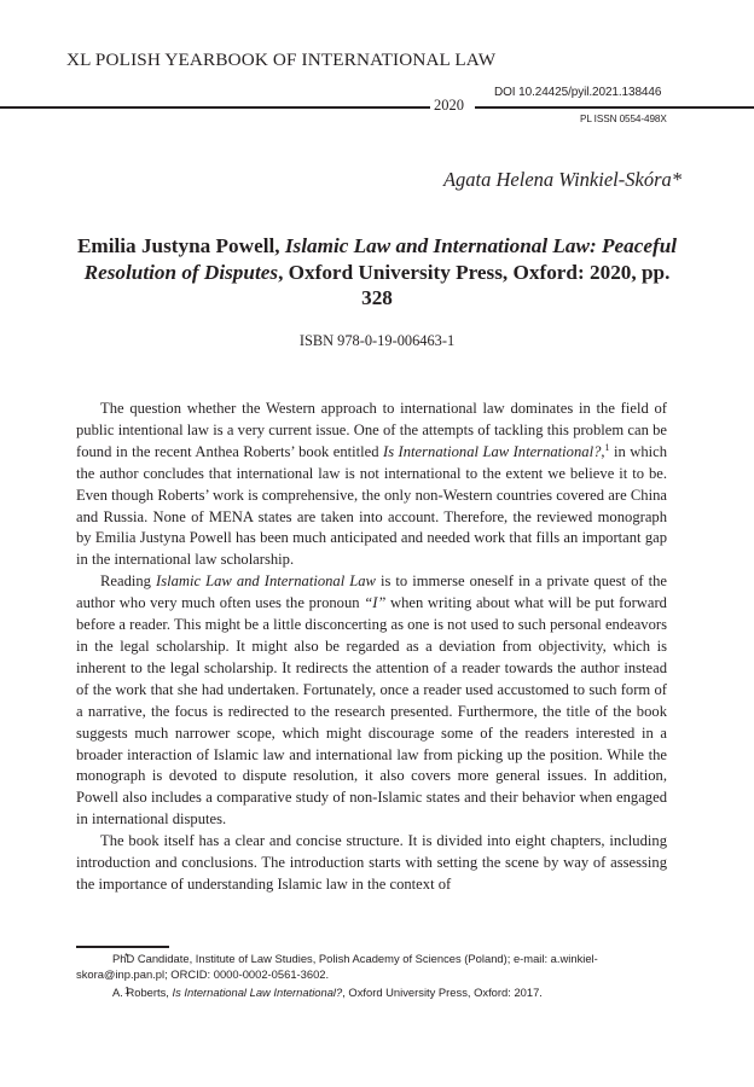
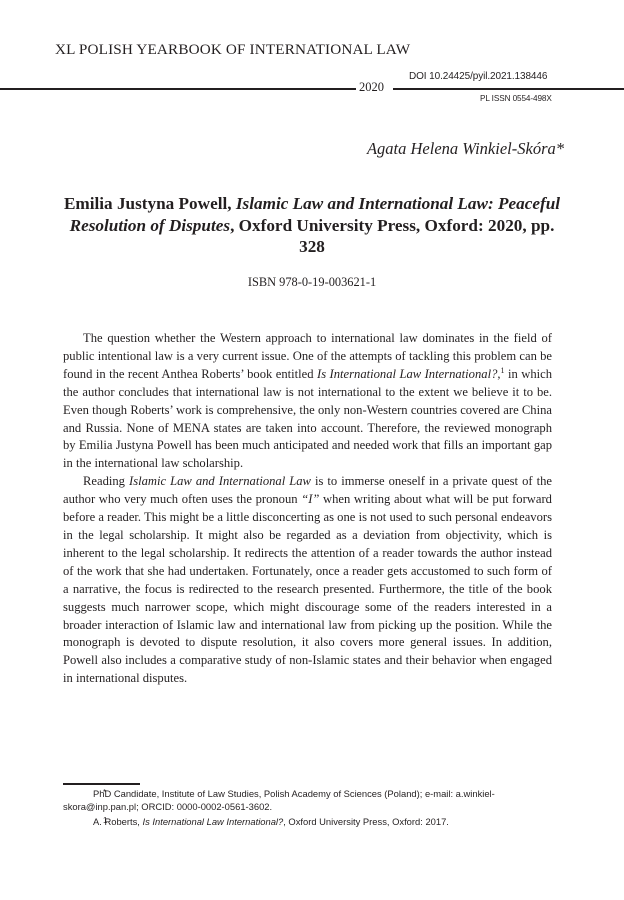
  XL POLISH YEARBOOK OF INTERNATIONAL LAW
  2020
  DOI 10.24425/pyil.2021.138446
  PL ISSN 0554-498X
  Agata Helena Winkiel-Skóra*
  Emilia Justyna Powell, Islamic Law and International Law: Peaceful Resolution of Disputes, Oxford University Press, Oxford: 2020, pp. 328
- ISBN 978-0-19-006463-1
+ ISBN 978-0-19-003621-1
  The question whether the Western approach to international law dominates in the field of public intentional law is a very current issue. One of the attempts of tackling this problem can be found in the recent Anthea Roberts’ book entitled Is International Law International?,1 in which the author concludes that international law is not inter­national to the extent we believe it to be. Even though Roberts’ work is comprehensive, the only non-Western countries covered are China and Russia. None of MENA states are taken into account. Therefore, the reviewed monograph by Emilia Justyna Powell has been much anticipated and needed work that fills an important gap in the interna­tional law scholarship.
- Reading Islamic Law and International Law is to immerse oneself in a private quest of the author who very much often uses the pronoun “I” when writing about what will be put forward before a reader. This might be a little disconcerting as one is not used to such personal endeavors in the legal scholarship. It might also be regarded as a deviation from objectivity, which is inherent to the legal scholarship. It redirects the attention of a reader towards the author instead of the work that she had undertaken. Fortunately, once a reader used accustomed to such form of a narrative, the focus is redirected to the research presented. Furthermore, the title of the book suggests much narrower scope, which might discourage some of the readers interested in a broader interaction of Is­lamic law and international law from picking up the position. While the monograph is devoted to dispute resolution, it also covers more general issues. In addition, Powell also includes a comparative study of non-Islamic states and their behavior when engaged in international disputes.
+ Reading Islamic Law and International Law is to immerse oneself in a private quest of the author who very much often uses the pronoun “I” when writing about what will be put forward before a reader. This might be a little disconcerting as one is not used to such personal endeavors in the legal scholarship. It might also be regarded as a deviation from objectivity, which is inherent to the legal scholarship. It redirects the attention of a reader towards the author instead of the work that she had undertaken. Fortunately, once a reader gets accustomed to such form of a narrative, the focus is redirected to the research presented. Furthermore, the title of the book suggests much narrower scope, which might discourage some of the readers interested in a broader interaction of Is­lamic law and international law from picking up the position. While the monograph is devoted to dispute resolution, it also covers more general issues. In addition, Powell also includes a comparative study of non-Islamic states and their behavior when engaged in international disputes.
- The book itself has a clear and concise structure. It is divided into eight chapters, including introduction and conclusions. The introduction starts with setting the scene by way of assessing the importance of understanding Islamic law in the context of
  *PhD Candidate, Institute of Law Studies, Polish Academy of Sciences (Poland); e-mail: a.winkiel-skora@inp.pan.pl; ORCID: 0000-0002-0561-3602.
  1A. Roberts, Is International Law International?, Oxford University Press, Oxford: 2017.
